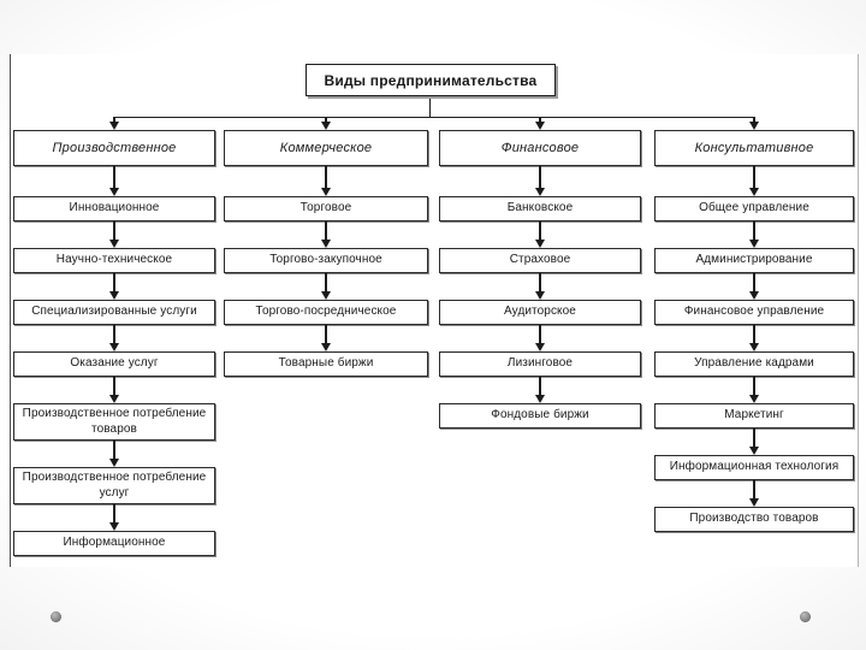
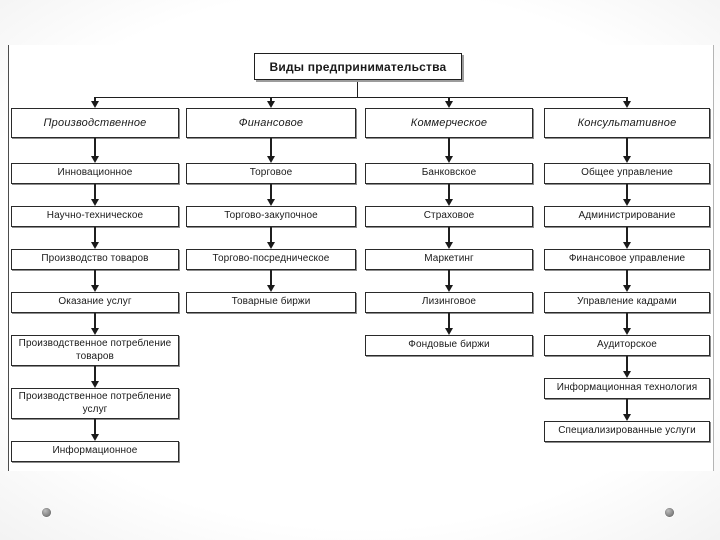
  Виды предпринимательства
  Производственное
  Инновационное
  Научно-техническое
- Специализированные услуги
+ Производство товаров
  Оказание услуг
  Производственное потребление товаров
  Производственное потребление услуг
  Информационное
- Коммерческое
+ Финансовое
  Торговое
  Торгово-закупочное
  Торгово-посредническое
  Товарные биржи
- Финансовое
+ Коммерческое
  Банковское
  Страховое
- Аудиторское
+ Маркетинг
  Лизинговое
  Фондовые биржи
  Консультативное
  Общее управление
  Администрирование
  Финансовое управление
  Управление кадрами
- Маркетинг
+ Аудиторское
  Информационная технология
- Производство товаров
+ Специализированные услуги
